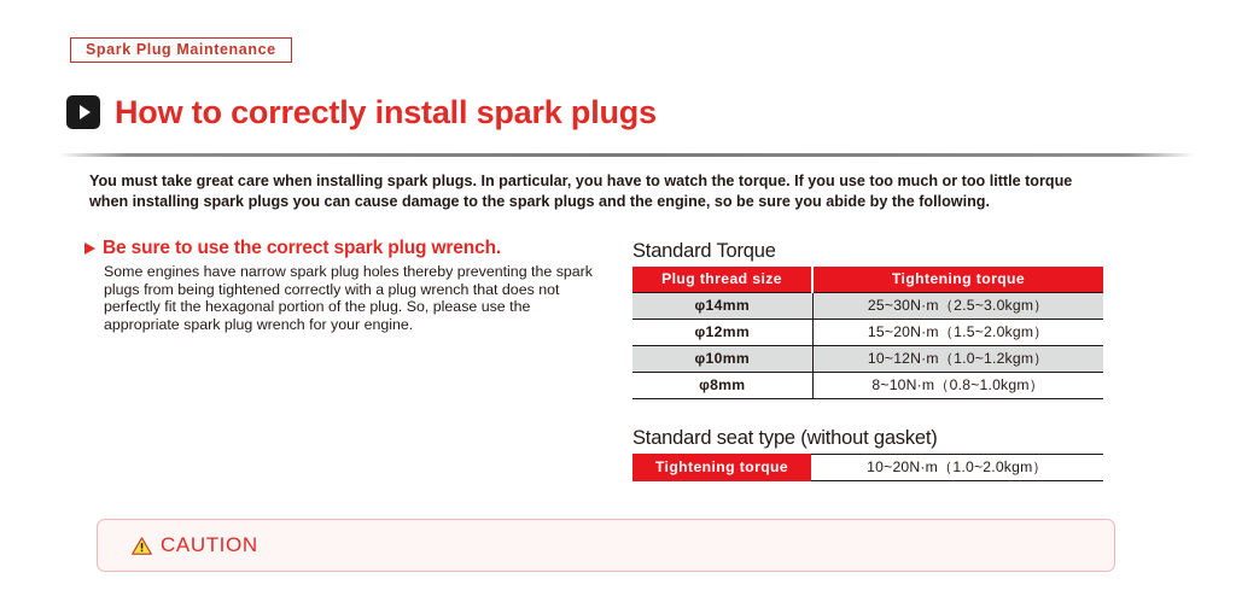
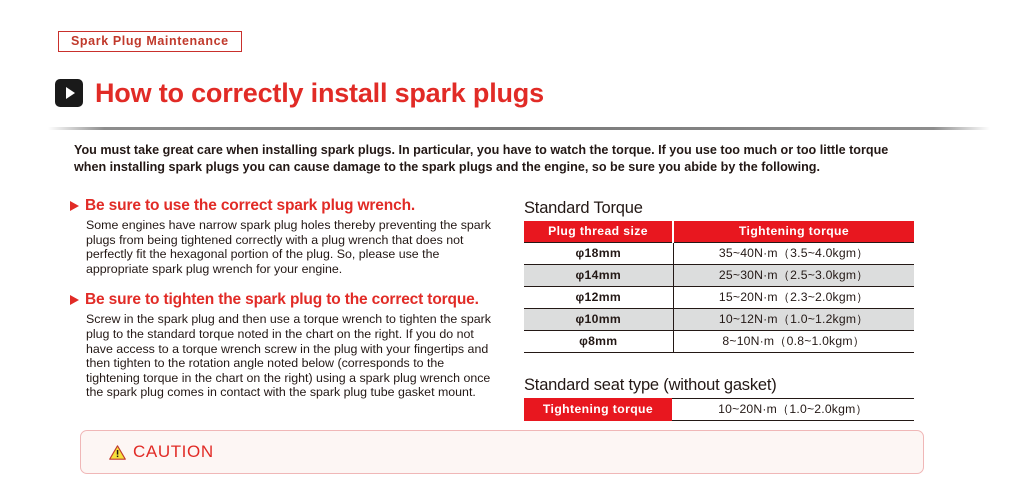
  Spark Plug Maintenance
  How to correctly install spark plugs
  You must take great care when installing spark plugs. In particular, you have to watch the torque. If you use too much or too little torque when installing spark plugs you can cause damage to the spark plugs and the engine, so be sure you abide by the following.
  Be sure to use the correct spark plug wrench.
  Some engines have narrow spark plug holes thereby preventing the spark plugs from being tightened correctly with a plug wrench that does not perfectly fit the hexagonal portion of the plug. So, please use the appropriate spark plug wrench for your engine.
+ Be sure to tighten the spark plug to the correct torque.
+ Screw in the spark plug and then use a torque wrench to tighten the spark plug to the standard torque noted in the chart on the right. If you do not have access to a torque wrench screw in the plug with your fingertips and then tighten to the rotation angle noted below (corresponds to the tightening torque in the chart on the right) using a spark plug wrench once the spark plug comes in contact with the spark plug tube gasket mount.
  Standard Torque
  Plug thread size	Tightening torque
+ φ18mm	35~40N·m（3.5~4.0kgm）
  φ14mm	25~30N·m（2.5~3.0kgm）
- φ12mm	15~20N·m（1.5~2.0kgm）
+ φ12mm	15~20N·m（2.3~2.0kgm）
  φ10mm	10~12N·m（1.0~1.2kgm）
  φ8mm	8~10N·m（0.8~1.0kgm）
  Standard seat type (without gasket)
  Tightening torque	10~20N·m（1.0~2.0kgm）
  CAUTION
